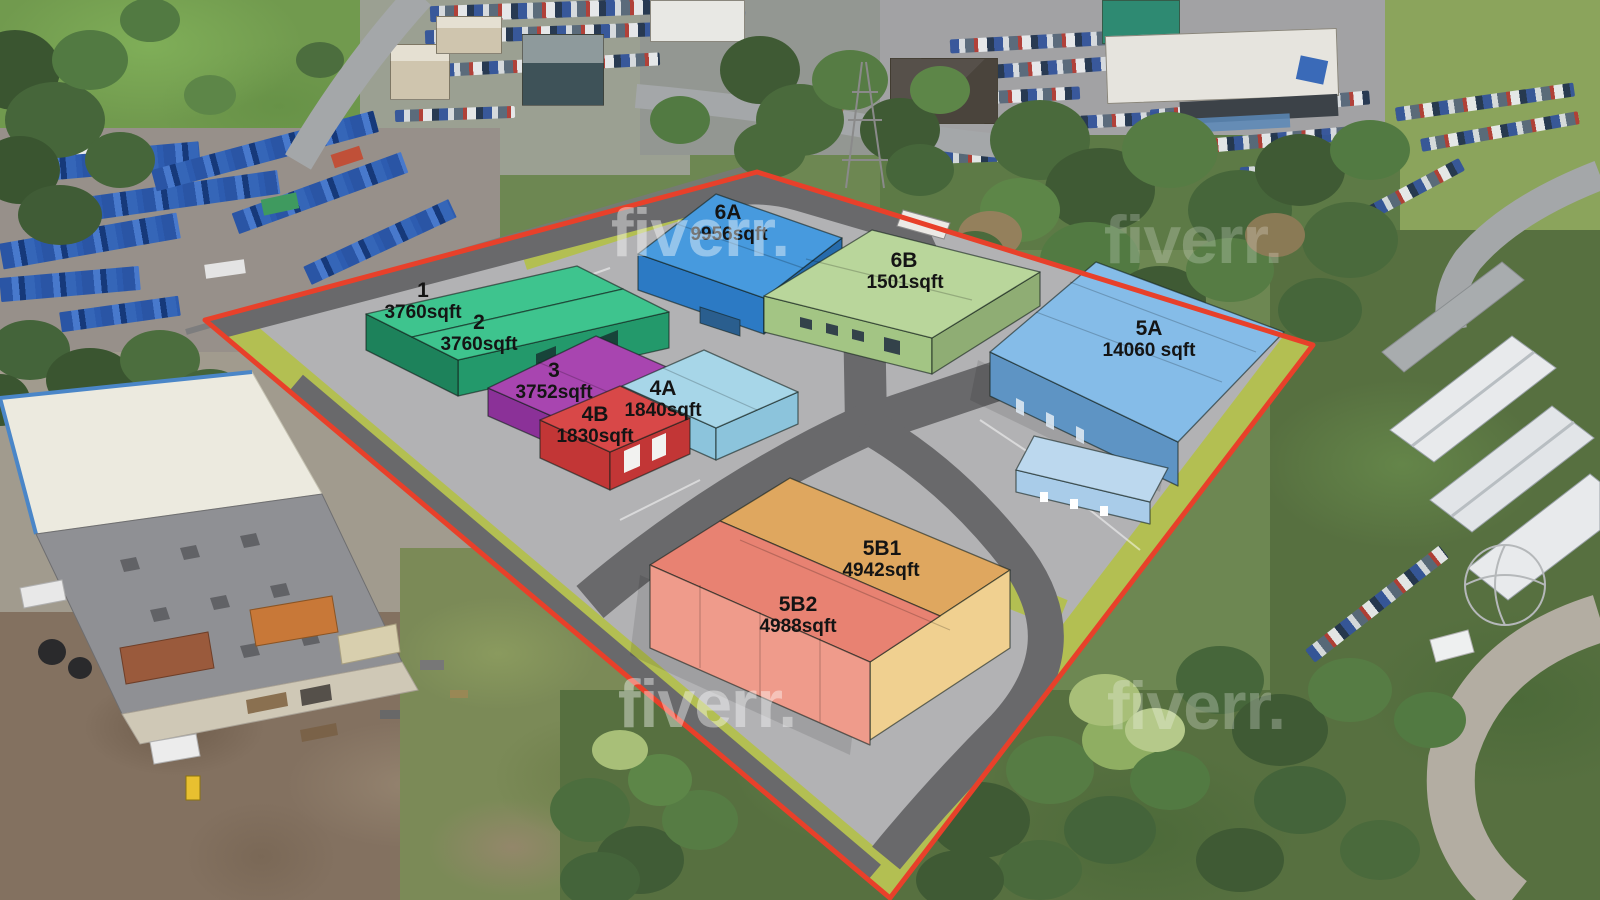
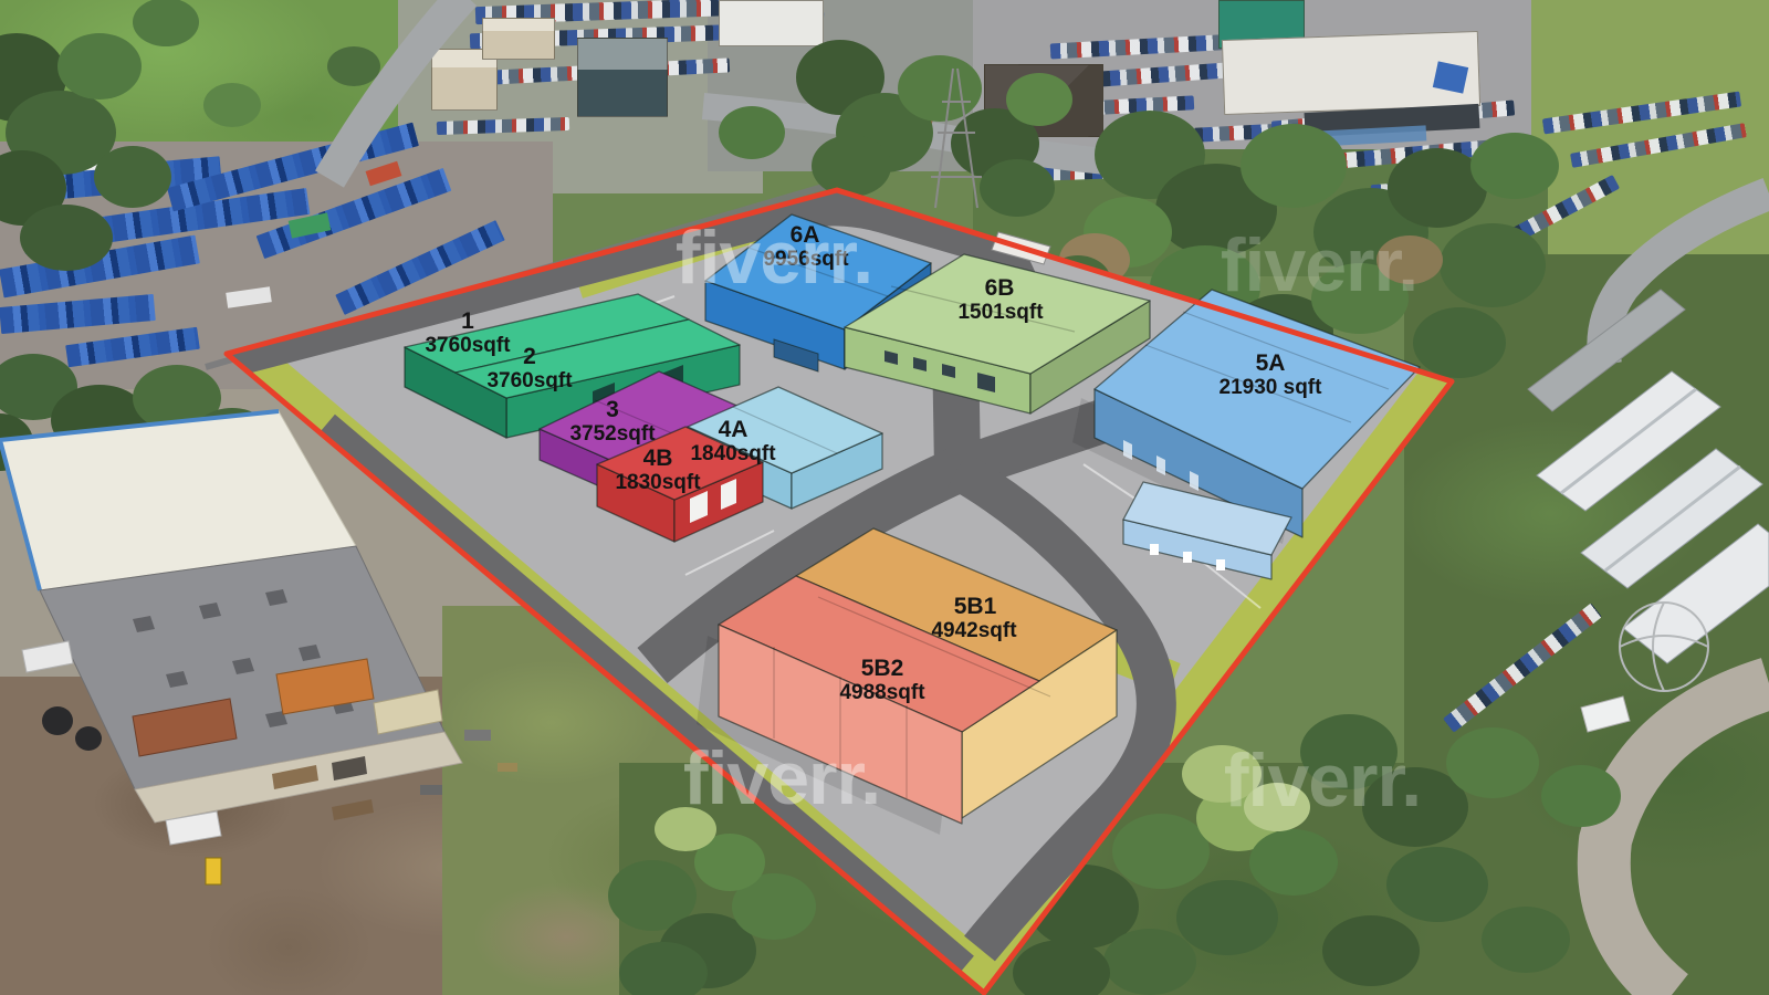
  1
  3760sqft
  2
  3760sqft
  3
  3752sqft
  4A
  1840sqft
  4B
  1830sqft
  5A
- 14060 sqft
+ 21930 sqft
  5B1
  4942sqft
  5B2
  4988sqft
  6A
  9956sqft
  6B
  1501sqft
  fiverr.
  fiverr.
  fiverr.
  fiverr.
